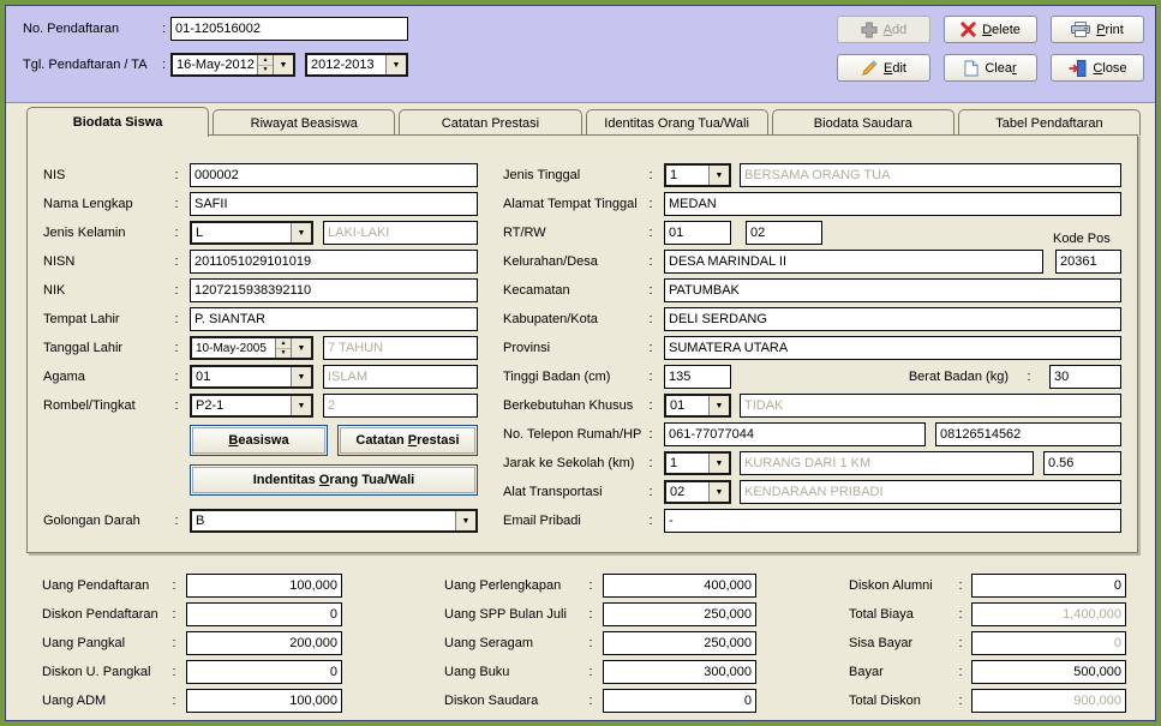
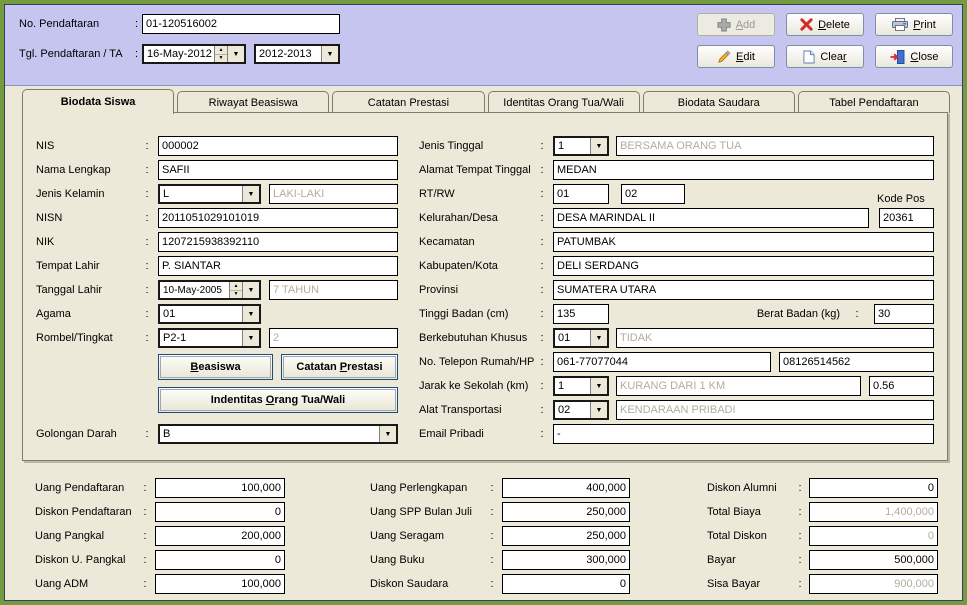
  No. Pendaftaran
  :
  01-120516002
  Tgl. Pendaftaran / TA
  :
  16-May-2012
  2012-2013
  Add
  Delete
  Print
  Edit
  Clear
  Close
  Biodata Siswa
  Riwayat Beasiswa
  Catatan Prestasi
  Identitas Orang Tua/Wali
  Biodata Saudara
  Tabel Pendaftaran
  Kode Pos
  NIS
  :
  000002
  Nama Lengkap
  :
  SAFII
  Jenis Kelamin
  :
  L
  LAKI-LAKI
  NISN
  :
  2011051029101019
  NIK
  :
  1207215938392110
  Tempat Lahir
  :
  P. SIANTAR
  Tanggal Lahir
  :
  10-May-2005
  7 TAHUN
  Agama
  :
  01
- ISLAM
  Rombel/Tingkat
  :
  P2-1
  2
  Beasiswa
  Catatan Prestasi
  Indentitas Orang Tua/Wali
  Golongan Darah
  :
  B
  Jenis Tinggal
  :
  1
  BERSAMA ORANG TUA
  Alamat Tempat Tinggal
  :
  MEDAN
  RT/RW
  :
  01
  02
  Kelurahan/Desa
  :
  DESA MARINDAL II
  20361
  Kecamatan
  :
  PATUMBAK
  Kabupaten/Kota
  :
  DELI SERDANG
  Provinsi
  :
  SUMATERA UTARA
  Tinggi Badan (cm)
  :
  135
  Berat Badan (kg)
  :
  30
  Berkebutuhan Khusus
  :
  01
  TIDAK
  No. Telepon Rumah/HP
  :
  061-77077044
  08126514562
  Jarak ke Sekolah (km)
  :
  1
  KURANG DARI 1 KM
  0.56
  Alat Transportasi
  :
  02
  KENDARAAN PRIBADI
  Email Pribadi
  :
  -
  Uang Pendaftaran
  :
  100,000
  Diskon Pendaftaran
  :
  0
  Uang Pangkal
  :
  200,000
  Diskon U. Pangkal
  :
  0
  Uang ADM
  :
  100,000
  Uang Perlengkapan
  :
  400,000
  Uang SPP Bulan Juli
  :
  250,000
  Uang Seragam
  :
  250,000
  Uang Buku
  :
  300,000
  Diskon Saudara
  :
  0
  Diskon Alumni
  :
  0
  Total Biaya
  :
  1,400,000
- Sisa Bayar
+ Total Diskon
  :
  0
  Bayar
  :
  500,000
- Total Diskon
+ Sisa Bayar
  :
  900,000
